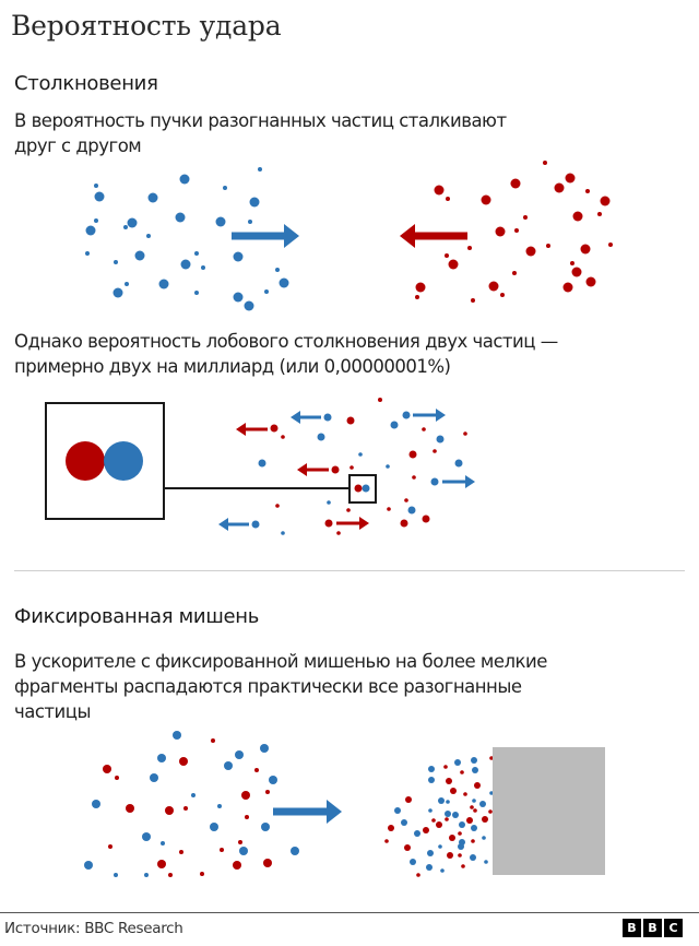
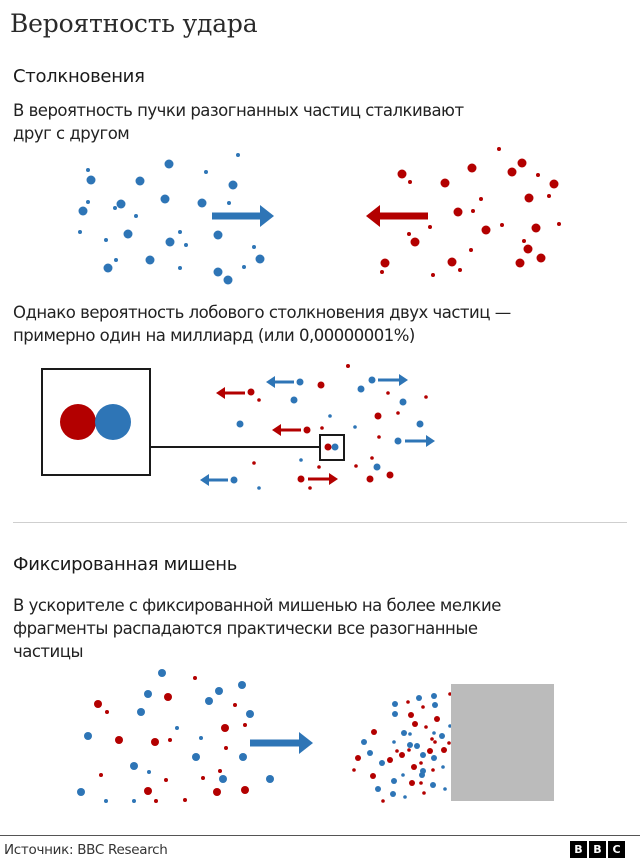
  Вероятность удара
  Столкновения
  В вероятность пучки разогнанных частиц сталкивают
  друг с другом
  Однако вероятность лобового столкновения двух частиц —
- примерно двух на миллиард (или 0,00000001%)
+ примерно один на миллиард (или 0,00000001%)
  Фиксированная мишень
  В ускорителе с фиксированной мишенью на более мелкие
  фрагменты распадаются практически все разогнанные
  частицы
  Источник: BBC Research
  B
  B
  C
